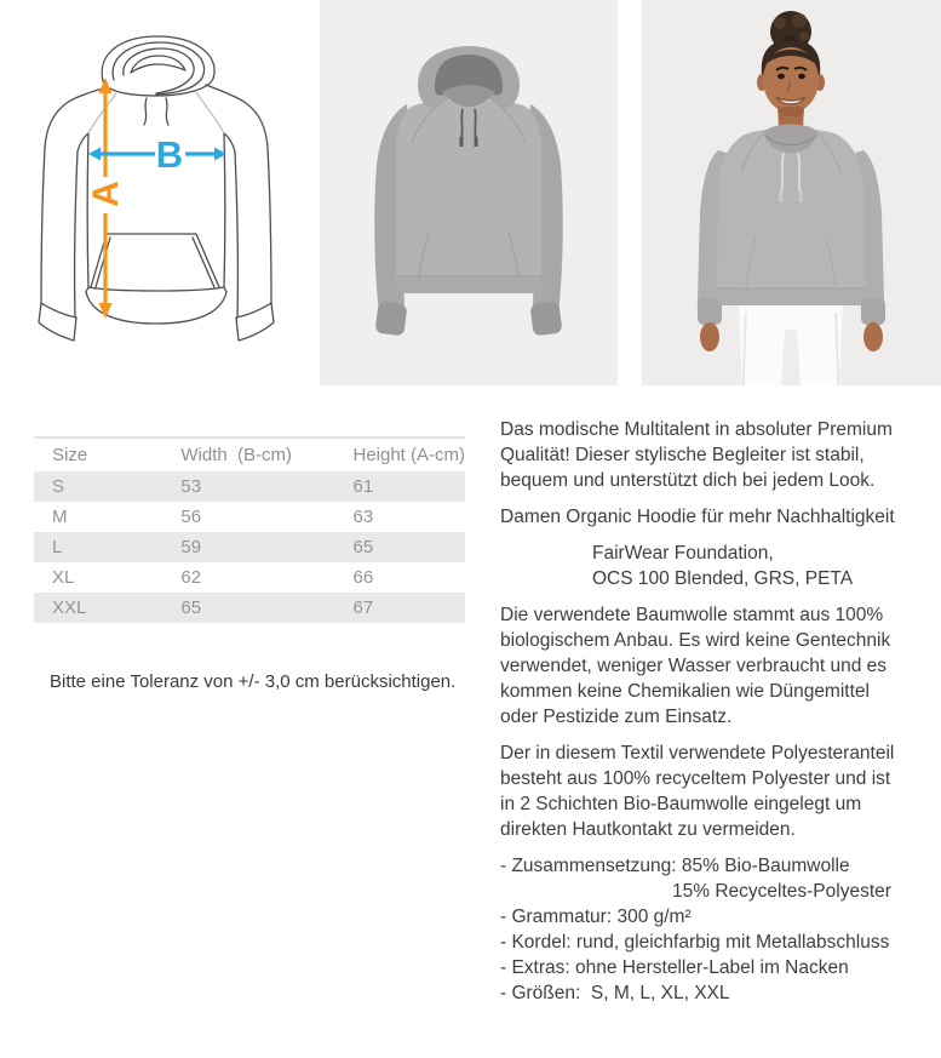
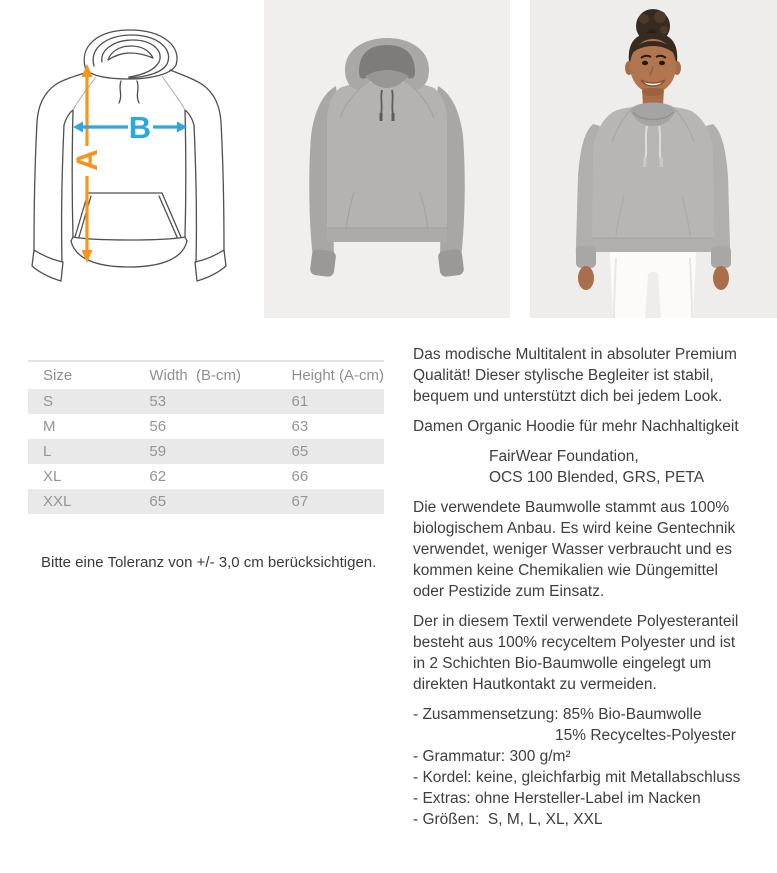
  B
  Size	Width (B-cm)	Height (A-cm)
  S	53	61
  M	56	63
  L	59	65
  XL	62	66
  XXL	65	67
  Bitte eine Toleranz von +/- 3,0 cm berücksichtigen.
  Das modische Multitalent in absoluter Premium
  Qualität! Dieser stylische Begleiter ist stabil,
  bequem und unterstützt dich bei jedem Look.
  Damen Organic Hoodie für mehr Nachhaltigkeit
  FairWear Foundation,
  OCS 100 Blended, GRS, PETA
  Die verwendete Baumwolle stammt aus 100%
  biologischem Anbau. Es wird keine Gentechnik
  verwendet, weniger Wasser verbraucht und es
  kommen keine Chemikalien wie Düngemittel
  oder Pestizide zum Einsatz.
  Der in diesem Textil verwendete Polyesteranteil
  besteht aus 100% recyceltem Polyester und ist
  in 2 Schichten Bio-Baumwolle eingelegt um
  direkten Hautkontakt zu vermeiden.
  - Zusammensetzung: 85% Bio-Baumwolle
  15% Recyceltes-Polyester
  - Grammatur: 300 g/m²
- - Kordel: rund, gleichfarbig mit Metallabschluss
+ - Kordel: keine, gleichfarbig mit Metallabschluss
  - Extras: ohne Hersteller-Label im Nacken
  - Größen: S, M, L, XL, XXL
